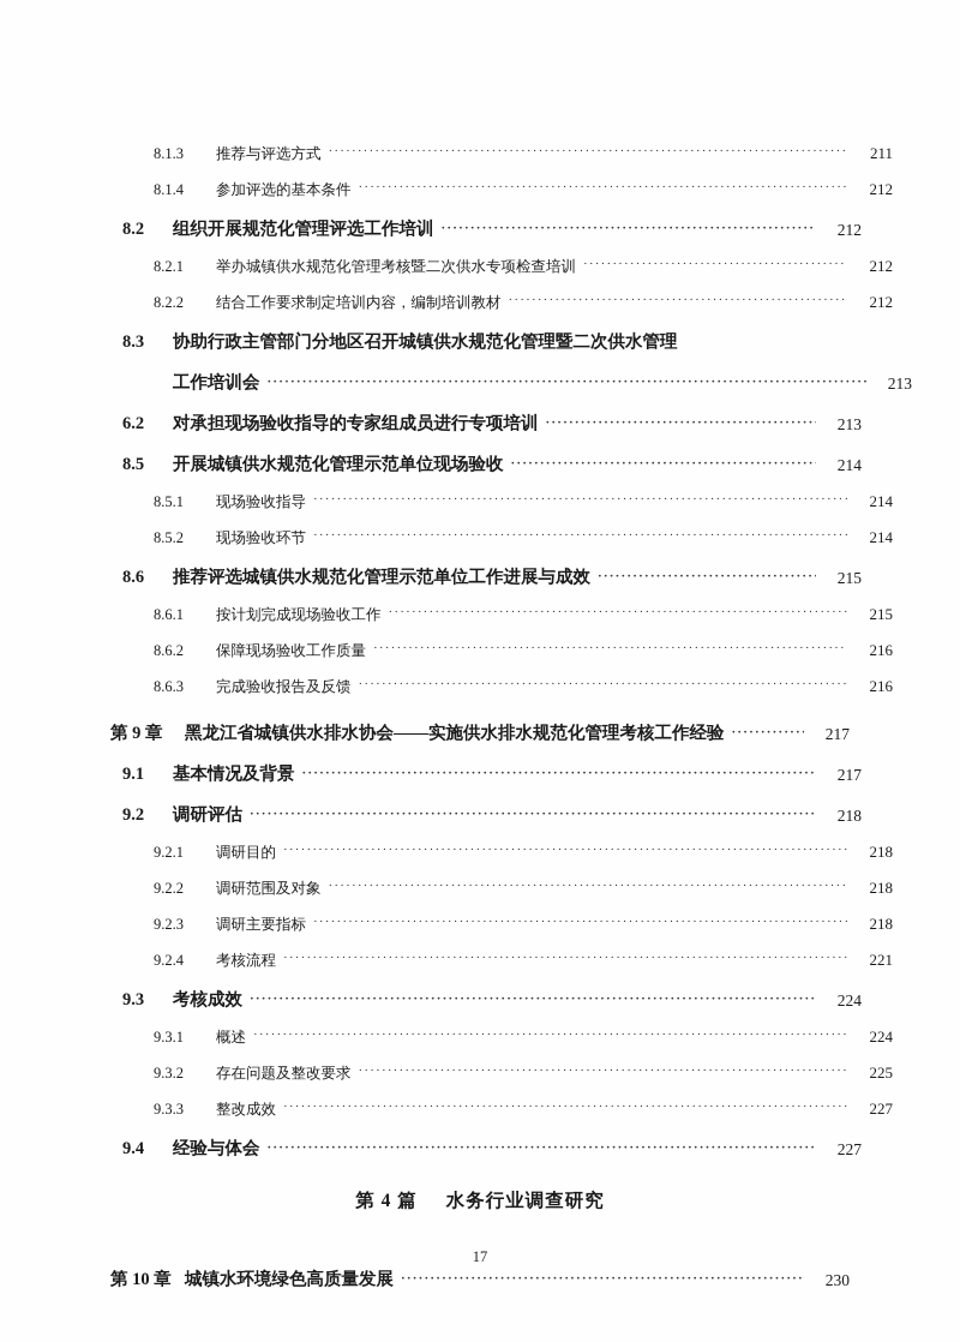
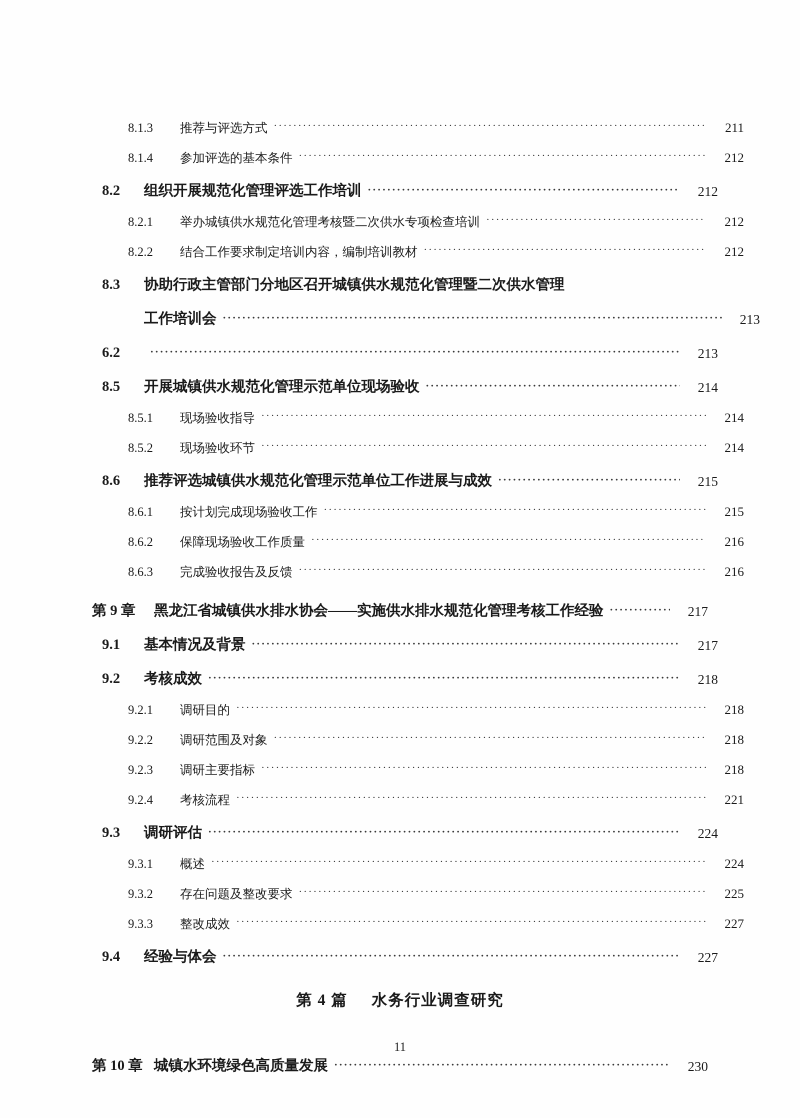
  8.1.3
  推荐与评选方式
  211
  8.1.4
  参加评选的基本条件
  212
  8.2
  组织开展规范化管理评选工作培训
  212
  8.2.1
  举办城镇供水规范化管理考核暨二次供水专项检查培训
  212
  8.2.2
  结合工作要求制定培训内容，编制培训教材
  212
  8.3
  协助行政主管部门分地区召开城镇供水规范化管理暨二次供水管理
  工作培训会
  213
  6.2
- 对承担现场验收指导的专家组成员进行专项培训
  213
  8.5
  开展城镇供水规范化管理示范单位现场验收
  214
  8.5.1
  现场验收指导
  214
  8.5.2
  现场验收环节
  214
  8.6
  推荐评选城镇供水规范化管理示范单位工作进展与成效
  215
  8.6.1
  按计划完成现场验收工作
  215
  8.6.2
  保障现场验收工作质量
  216
  8.6.3
  完成验收报告及反馈
  216
  第 9 章
  黑龙江省城镇供水排水协会——实施供水排水规范化管理考核工作经验
  217
  9.1
  基本情况及背景
  217
  9.2
- 调研评估
+ 考核成效
  218
  9.2.1
  调研目的
  218
  9.2.2
  调研范围及对象
  218
  9.2.3
  调研主要指标
  218
  9.2.4
  考核流程
  221
  9.3
- 考核成效
+ 调研评估
  224
  9.3.1
  概述
  224
  9.3.2
  存在问题及整改要求
  225
  9.3.3
  整改成效
  227
  9.4
  经验与体会
  227
  第 4 篇 水务行业调查研究
  第 10 章
  城镇水环境绿色高质量发展
  230
- 17
+ 11
